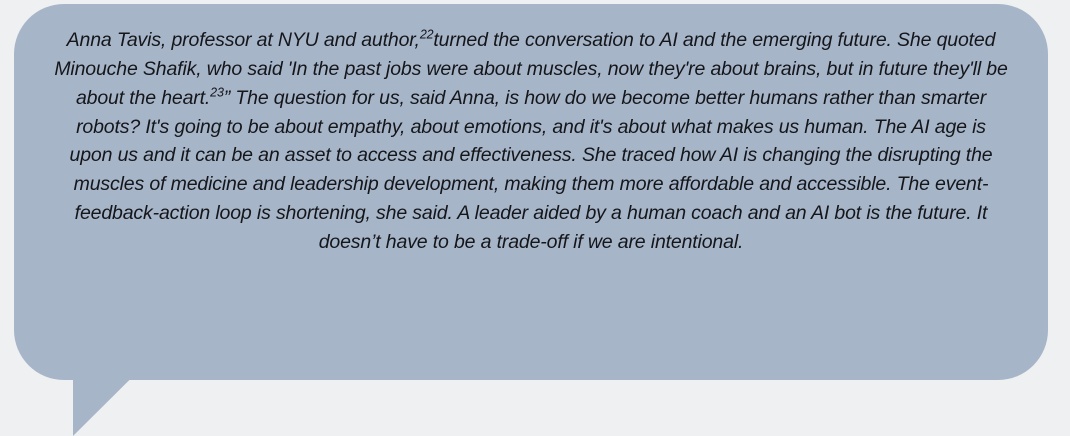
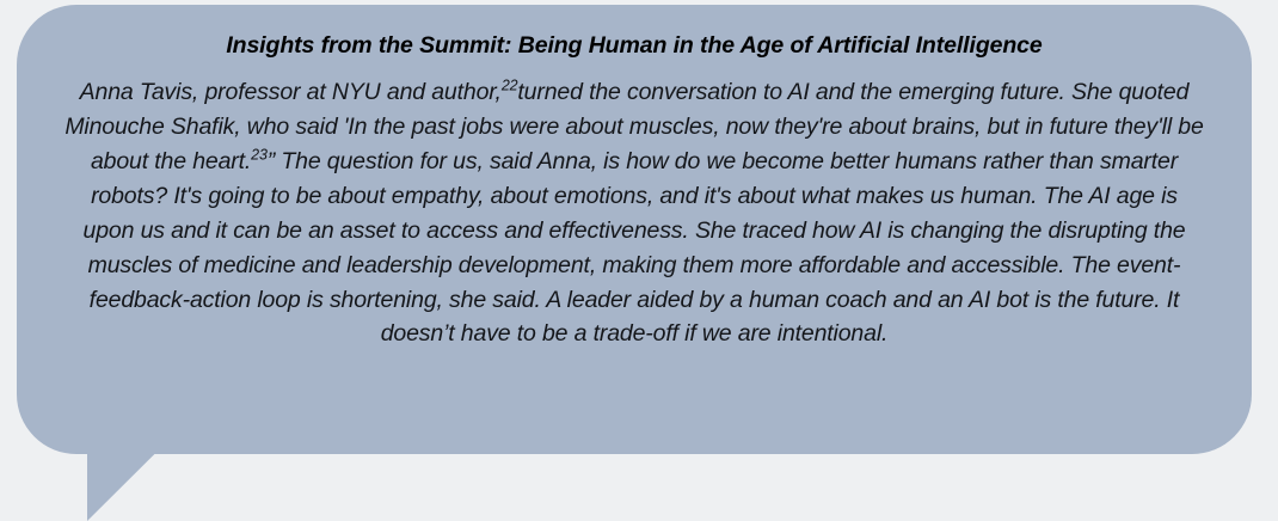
+ Insights from the Summit: Being Human in the Age of Artificial Intelligence
  Anna Tavis, professor at NYU and author,22turned the conversation to AI and the emerging future. She quoted Minouche Shafik, who said 'In the past jobs were about muscles, now they're about brains, but in future they'll be about the heart.23” The question for us, said Anna, is how do we become better humans rather than smarter robots? It's going to be about empathy, about emotions, and it's about what makes us human. The AI age is upon us and it can be an asset to access and effectiveness. She traced how AI is changing the disrupting the muscles of medicine and leadership development, making them more affordable and accessible. The event-feedback-action loop is shortening, she said. A leader aided by a human coach and an AI bot is the future. It doesn’t have to be a trade-off if we are intentional.
